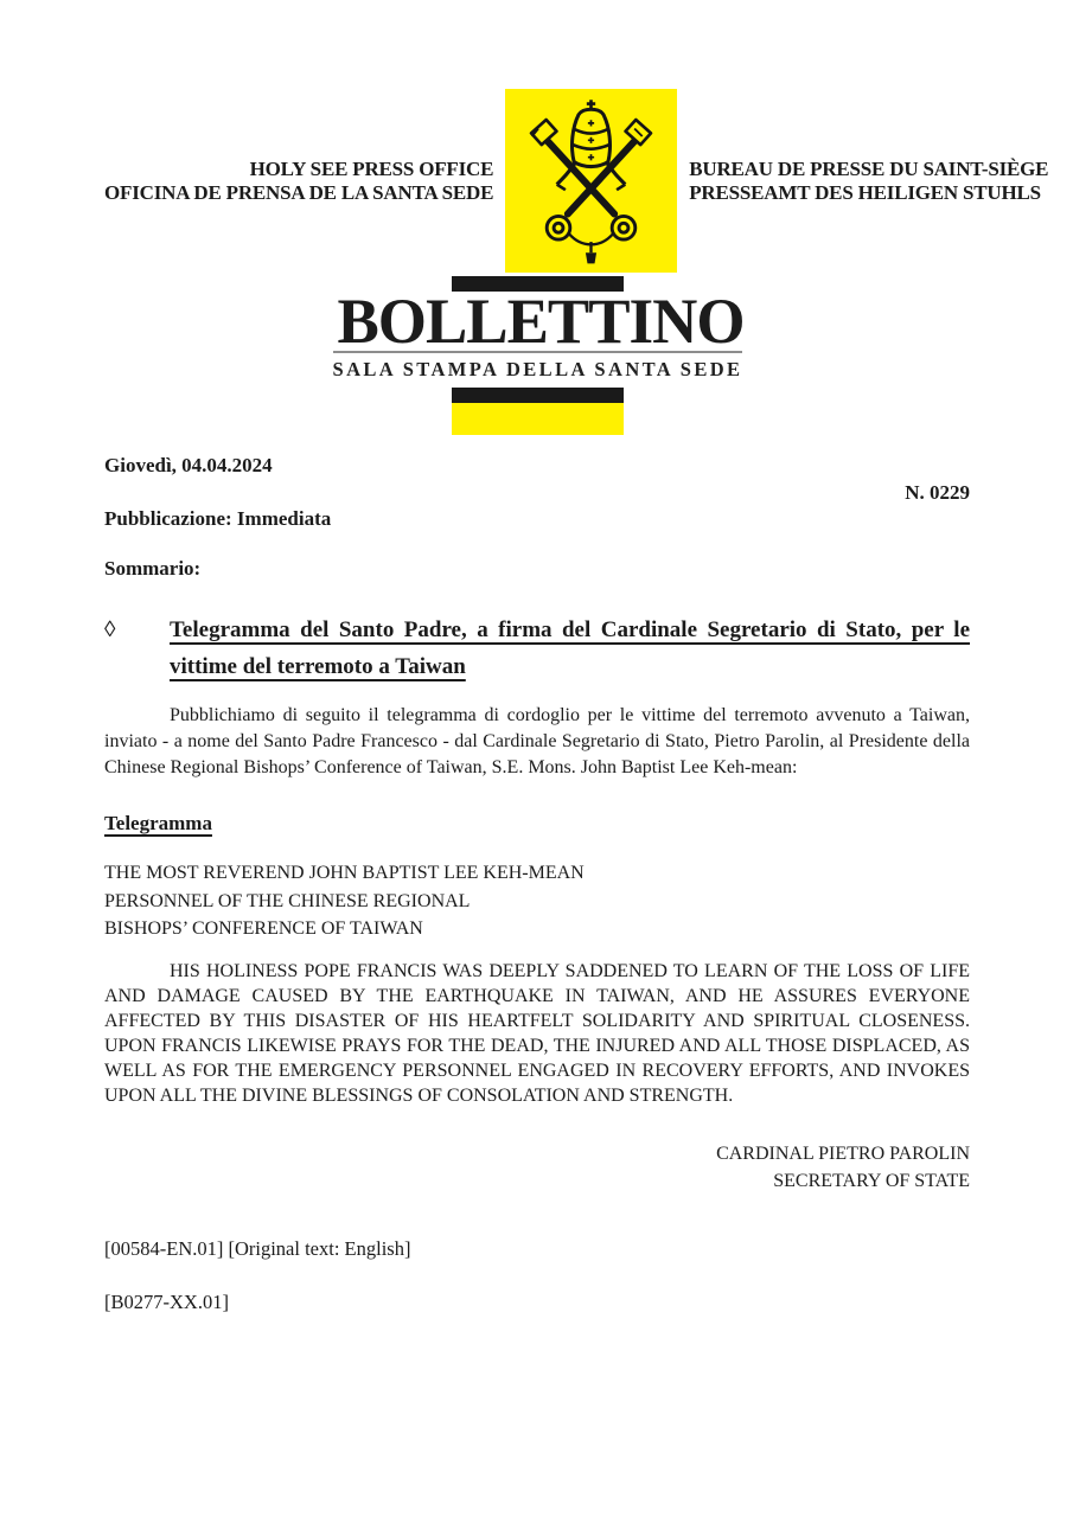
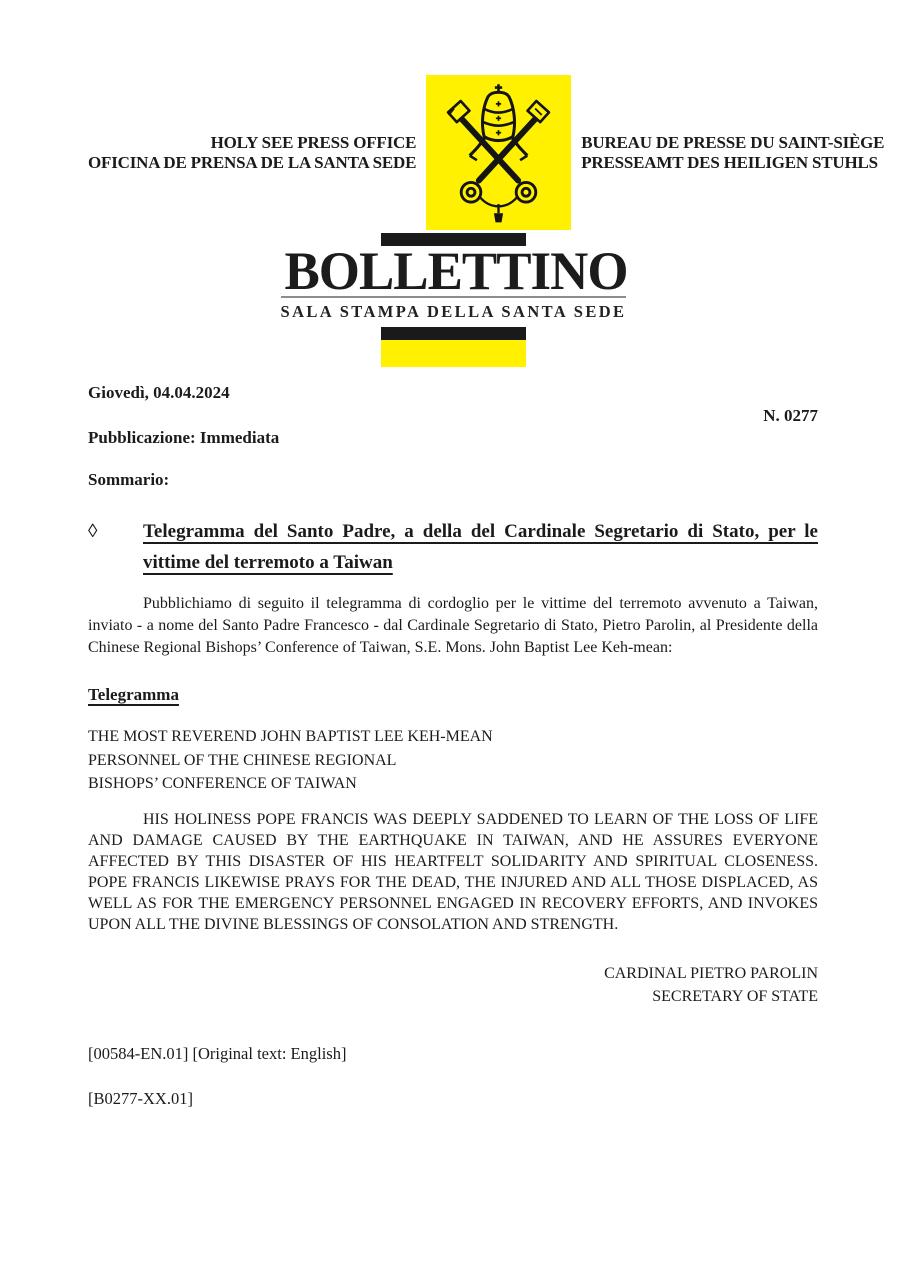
  HOLY SEE PRESS OFFICE
  OFICINA DE PRENSA DE LA SANTA SEDE
  BUREAU DE PRESSE DU SAINT-SIÈGE
  PRESSEAMT DES HEILIGEN STUHLS
  BOLLETTINO
  SALA STAMPA DELLA SANTA SEDE
  Giovedì, 04.04.2024
- N. 0229
+ N. 0277
  Pubblicazione: Immediata
  Sommario:
  ◊
- Telegramma del Santo Padre, a firma del Cardinale Segretario di Stato, per le vittime del terremoto a Taiwan
+ Telegramma del Santo Padre, a della del Cardinale Segretario di Stato, per le vittime del terremoto a Taiwan
  Pubblichiamo di seguito il telegramma di cordoglio per le vittime del terremoto avvenuto a Taiwan, inviato - a nome del Santo Padre Francesco - dal Cardinale Segretario di Stato, Pietro Parolin, al Presidente della Chinese Regional Bishops’ Conference of Taiwan, S.E. Mons. John Baptist Lee Keh-mean:
  Telegramma
  THE MOST REVEREND JOHN BAPTIST LEE KEH-MEAN
  PERSONNEL OF THE CHINESE REGIONAL
  BISHOPS’ CONFERENCE OF TAIWAN
- HIS HOLINESS POPE FRANCIS WAS DEEPLY SADDENED TO LEARN OF THE LOSS OF LIFE AND DAMAGE CAUSED BY THE EARTHQUAKE IN TAIWAN, AND HE ASSURES EVERYONE AFFECTED BY THIS DISASTER OF HIS HEARTFELT SOLIDARITY AND SPIRITUAL CLOSENESS. UPON FRANCIS LIKEWISE PRAYS FOR THE DEAD, THE INJURED AND ALL THOSE DISPLACED, AS WELL AS FOR THE EMERGENCY PERSONNEL ENGAGED IN RECOVERY EFFORTS, AND INVOKES UPON ALL THE DIVINE BLESSINGS OF CONSOLATION AND STRENGTH.
+ HIS HOLINESS POPE FRANCIS WAS DEEPLY SADDENED TO LEARN OF THE LOSS OF LIFE AND DAMAGE CAUSED BY THE EARTHQUAKE IN TAIWAN, AND HE ASSURES EVERYONE AFFECTED BY THIS DISASTER OF HIS HEARTFELT SOLIDARITY AND SPIRITUAL CLOSENESS. POPE FRANCIS LIKEWISE PRAYS FOR THE DEAD, THE INJURED AND ALL THOSE DISPLACED, AS WELL AS FOR THE EMERGENCY PERSONNEL ENGAGED IN RECOVERY EFFORTS, AND INVOKES UPON ALL THE DIVINE BLESSINGS OF CONSOLATION AND STRENGTH.
  CARDINAL PIETRO PAROLIN
  SECRETARY OF STATE
  [00584-EN.01] [Original text: English]
  [B0277-XX.01]
